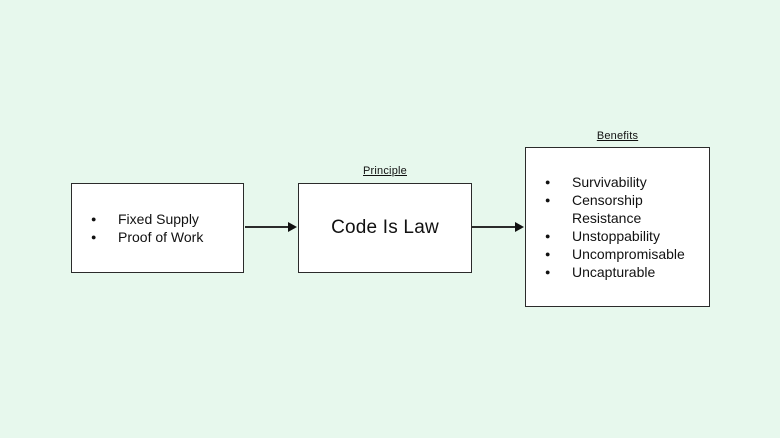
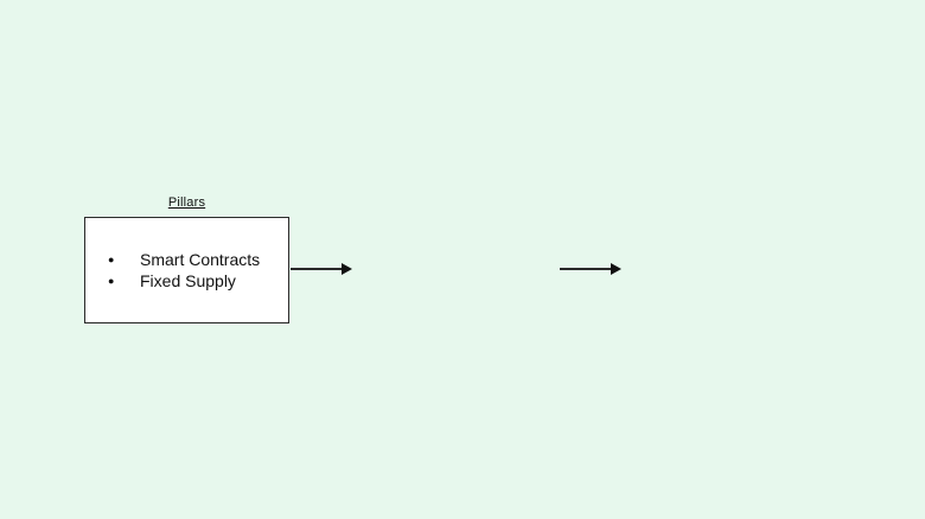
+ Pillars
+ Smart Contracts
  Fixed Supply
- Proof of Work
- Principle
- Code Is Law
- Benefits
- Survivability
- Censorship Resistance
- Unstoppability
- Uncompromisable
- Uncapturable
